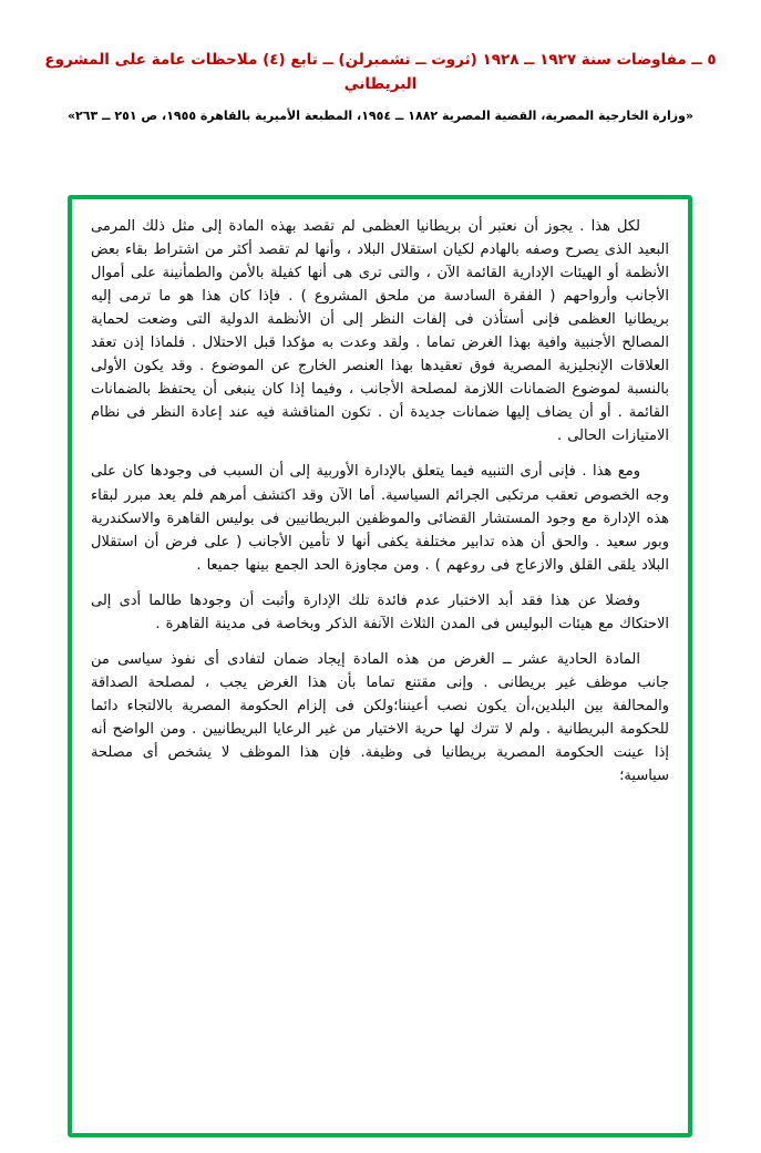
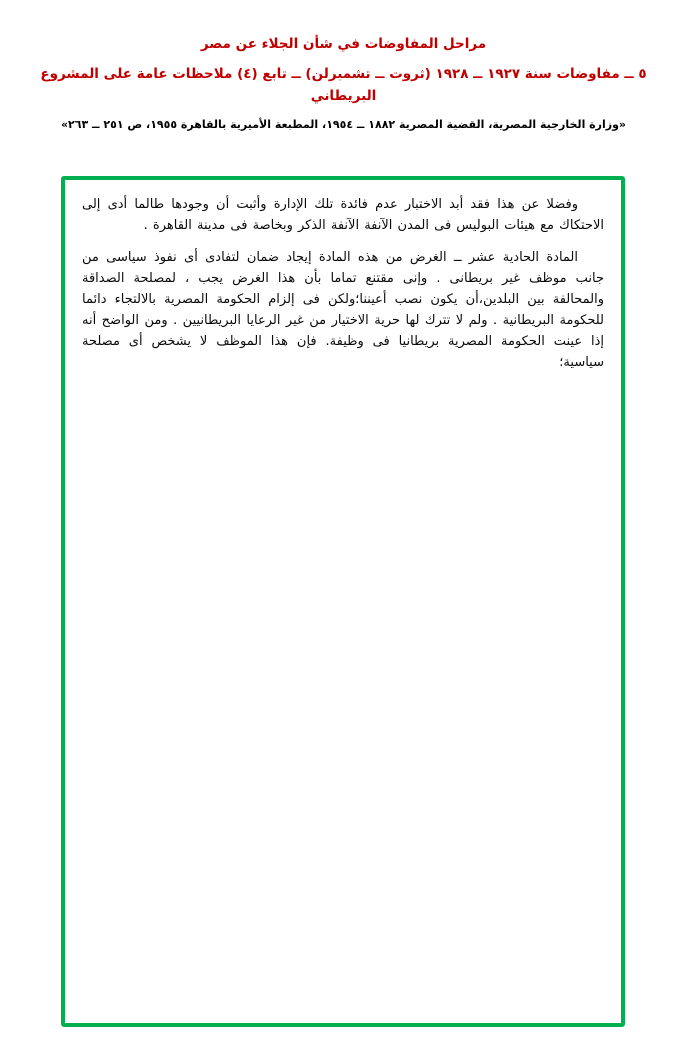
+ مراحل المفاوضات في شأن الجلاء عن مصر
  ٥ ــ مفاوضات سنة ١٩٢٧ ــ ١٩٢٨ (ثروت ــ تشمبرلن) ــ تابع (٤) ملاحظات عامة على المشروع البريطاني
  «وزارة الخارجية المصرية، القضية المصرية ١٨٨٢ ــ ١٩٥٤، المطبعة الأميرية بالقاهرة ١٩٥٥، ص ٢٥١ ــ ٢٦٣»
- لكل هذا . يجوز أن نعتبر أن بريطانيا العظمى لم تقصد بهذه المادة إلى مثل ذلك المرمى البعيد الذى يصرح وصفه بالهادم لكيان استقلال البلاد ، وأنها لم تقصد أكثر من اشتراط بقاء بعض الأنظمة أو الهيئات الإدارية القائمة الآن ، والتى ترى هى أنها كفيلة بالأمن والطمأنينة على أموال الأجانب وأرواحهم ( الفقرة السادسة من ملحق المشروع ) . فإذا كان هذا هو ما ترمى إليه بريطانيا العظمى فإنى أستأذن فى إلفات النظر إلى أن الأنظمة الدولية التى وضعت لحماية المصالح الأجنبية وافية بهذا الغرض تماما . ولقد وعدت به مؤكدا قبل الاحتلال . فلماذا إذن تعقد العلاقات الإنجليزية المصرية فوق تعقيدها بهذا العنصر الخارج عن الموضوع . وقد يكون الأولى بالنسبة لموضوع الضمانات اللازمة لمصلحة الأجانب ، وفيما إذا كان ينبغى أن يحتفظ بالضمانات القائمة . أو أن يضاف إليها ضمانات جديدة أن . تكون المناقشة فيه عند إعادة النظر فى نظام الامتيازات الحالى .
- ومع هذا . فإنى أرى التنبيه فيما يتعلق بالإدارة الأوربية إلى أن السبب فى وجودها كان على وجه الخصوص تعقب مرتكبى الجرائم السياسية. أما الآن وقد اكتشف أمرهم فلم يعد مبرر لبقاء هذه الإدارة مع وجود المستشار القضائى والموظفين البريطانيين فى بوليس القاهرة والاسكندرية وبور سعيد . والحق أن هذه تدابير مختلفة يكفى أنها لا تأمين الأجانب ( على فرض أن استقلال البلاد يلقى القلق والازعاج فى روعهم ) . ومن مجاوزة الحد الجمع بينها جميعا .
- وفضلا عن هذا فقد أبد الاختبار عدم فائدة تلك الإدارة وأثبت أن وجودها طالما أدى إلى الاحتكاك مع هيئات البوليس فى المدن الثلاث الآنفة الذكر وبخاصة فى مدينة القاهرة .
+ وفضلا عن هذا فقد أبد الاختبار عدم فائدة تلك الإدارة وأثبت أن وجودها طالما أدى إلى الاحتكاك مع هيئات البوليس فى المدن الآنفة الآنفة الذكر وبخاصة فى مدينة القاهرة .
  المادة الحادية عشر ــ الغرض من هذه المادة إيجاد ضمان لتفادى أى نفوذ سياسى من جانب موظف غير بريطانى . وإنى مقتنع تماما بأن هذا الغرض يجب ، لمصلحة الصداقة والمحالفة بين البلدين،أن يكون نصب أعيننا؛ولكن فى إلزام الحكومة المصرية بالالتجاء دائما للحكومة البريطانية . ولم لا تترك لها حرية الاختيار من غير الرعايا البريطانيين . ومن الواضح أنه إذا عينت الحكومة المصرية بريطانيا فى وظيفة. فإن هذا الموظف لا يشخص أى مصلحة سياسية؛
